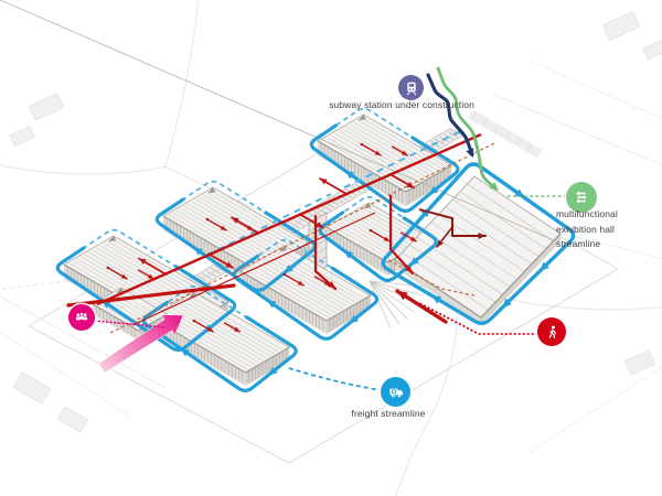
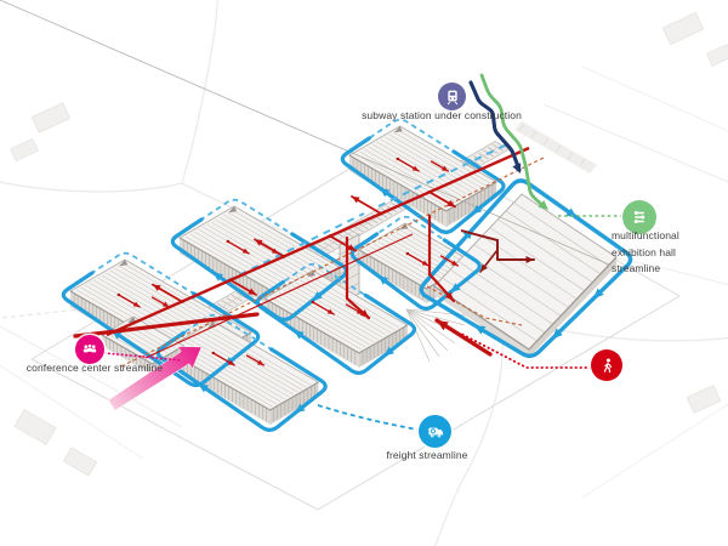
  subway station under construction
  multifunctional exhibition hall streamline
  freight streamline
+ conference center streamline
